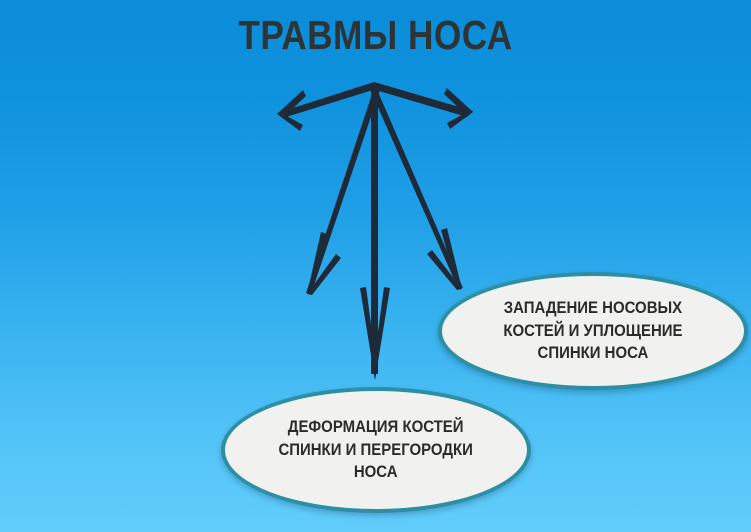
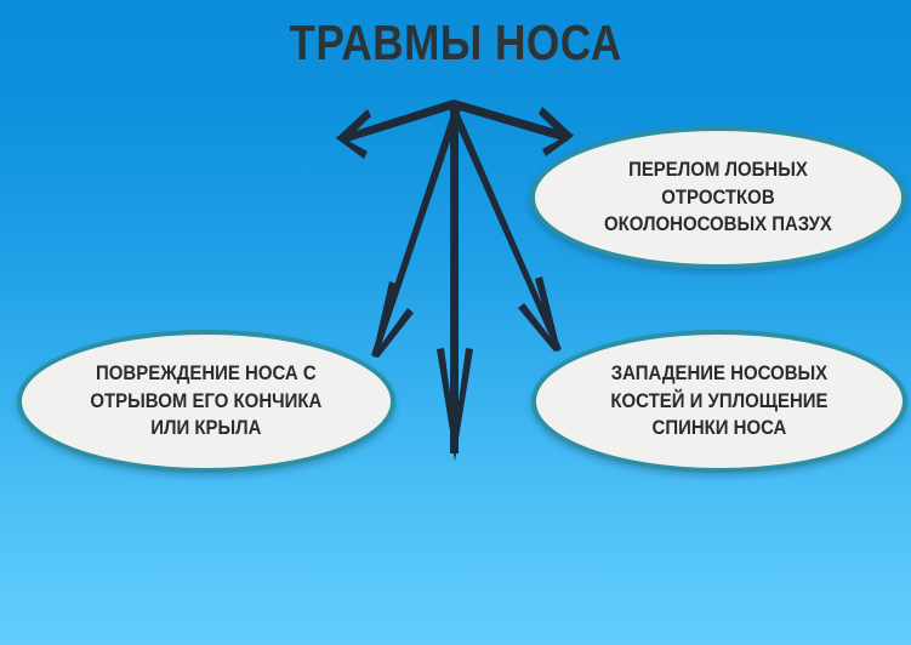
  ТРАВМЫ НОСА
+ ПЕРЕЛОМ ЛОБНЫХ
+ ОТРОСТКОВ
+ ОКОЛОНОСОВЫХ ПАЗУХ
+ ПОВРЕЖДЕНИЕ НОСА С
+ ОТРЫВОМ ЕГО КОНЧИКА
+ ИЛИ КРЫЛА
  ЗАПАДЕНИЕ НОСОВЫХ
  КОСТЕЙ И УПЛОЩЕНИЕ
  СПИНКИ НОСА
- ДЕФОРМАЦИЯ КОСТЕЙ
- СПИНКИ И ПЕРЕГОРОДКИ
- НОСА
